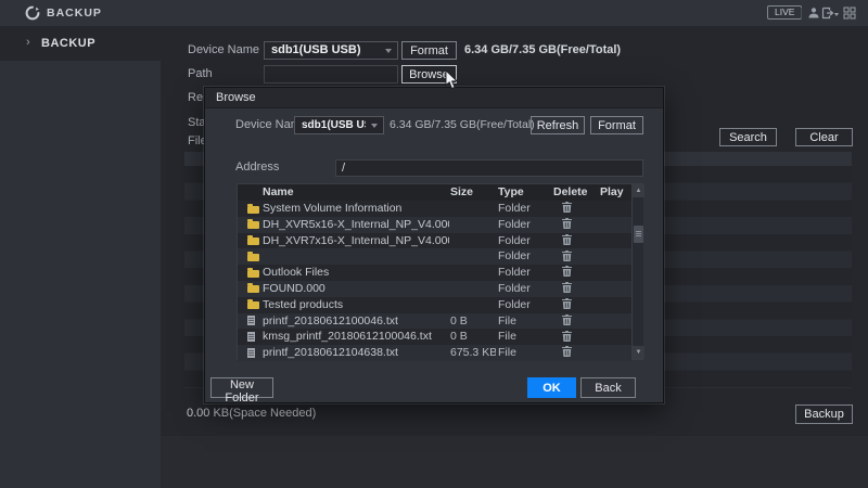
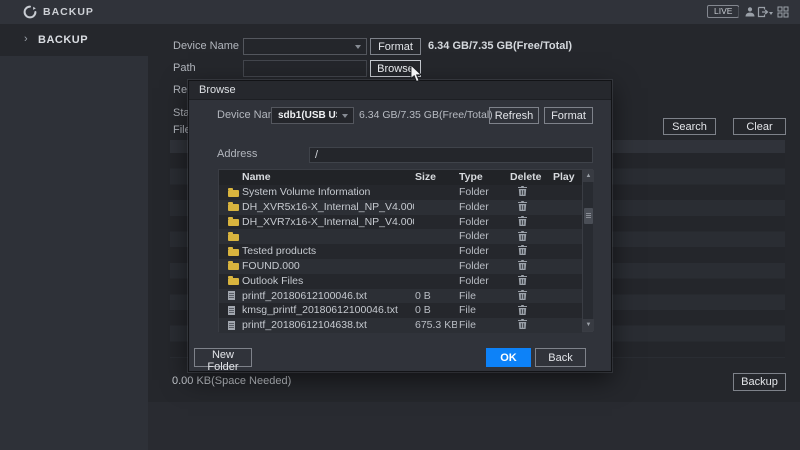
  BACKUP
  LIVE
  ›
  BACKUP
  Device Name
- sdb1(USB USB)
  Format
  6.34 GB/7.35 GB(Free/Total)
  Path
  Brows
  Re
  Sta
  Fil
  Search
  Clear
  0.00 KB(Space Needed)
  Backup
  Browse
  Device Na
  sdb1(USB U
  6.34 GB/7.35 GB(Free/Total)
  Refresh
  Format
  Address
  /
  Name
  Size
  Type
  Delete
  Play
  System Volume Information
  Folder
  DH_XVR5x16-X_Internal_NP_V4.00
  Folder
  DH_XVR7x16-X_Internal_NP_V4.00
  Folder
  Folder
- Outlook Files
+ Tested products
  Folder
  FOUND.000
  Folder
- Tested products
+ Outlook Files
  Folder
  printf_20180612100046.txt
  0 B
  File
  kmsg_printf_20180612100046.txt
  0 B
  File
  printf_20180612104638.txt
  675.3 KB
  File
  New Folder
  OK
  Back
